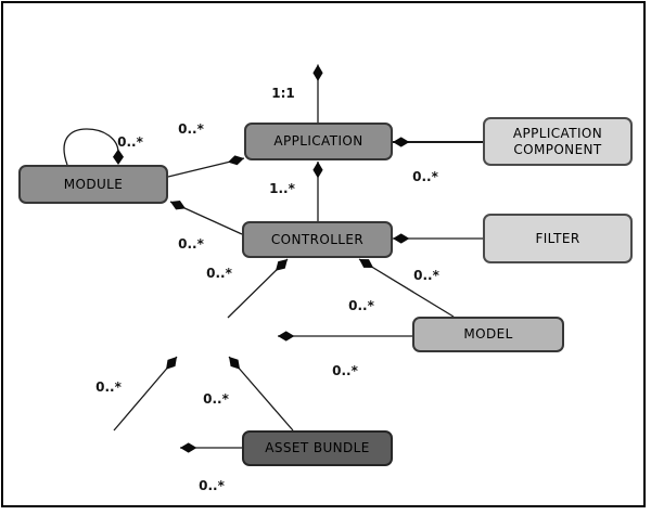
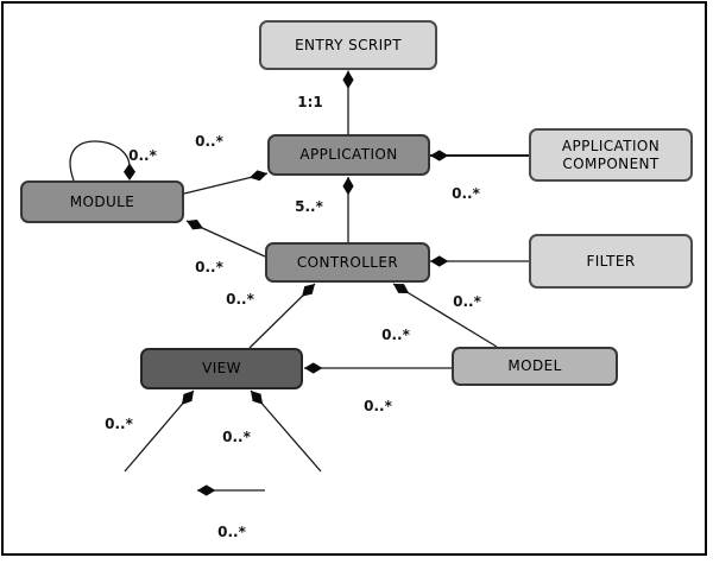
+ ENTRY SCRIPT
  APPLICATION
  APPLICATION COMPONENT
  MODULE
  CONTROLLER
  FILTER
+ VIEW
  MODEL
- ASSET BUNDLE
  1:1
  0..*
  0..*
  0..*
- 1..*
+ 5..*
  0..*
  0..*
  0..*
  0..*
  0..*
  0..*
  0..*
  0..*
